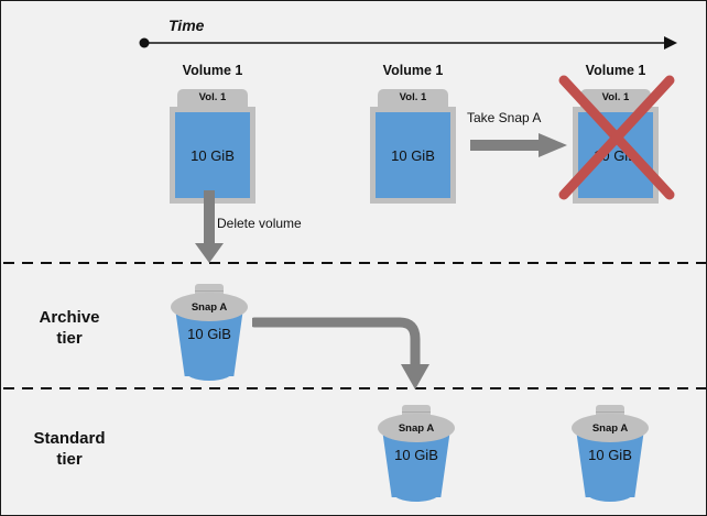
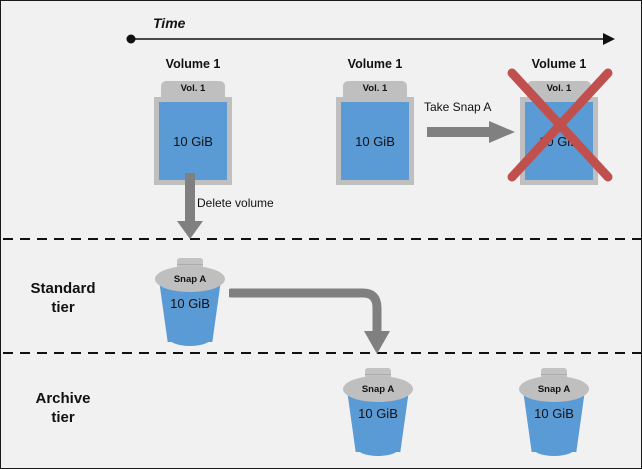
  Time
- Archive
+ Standard
  tier
- Standard
+ Archive
  tier
  Volume 1
  Vol. 1
  10 GiB
  Delete volume
  10 GiB
  Snap A
  Volume 1
  Vol. 1
  10 GiB
  Take Snap A
  Volume 1
  Vol. 1
  10 GiB
  Snap A
  10 GiB
  Snap A
